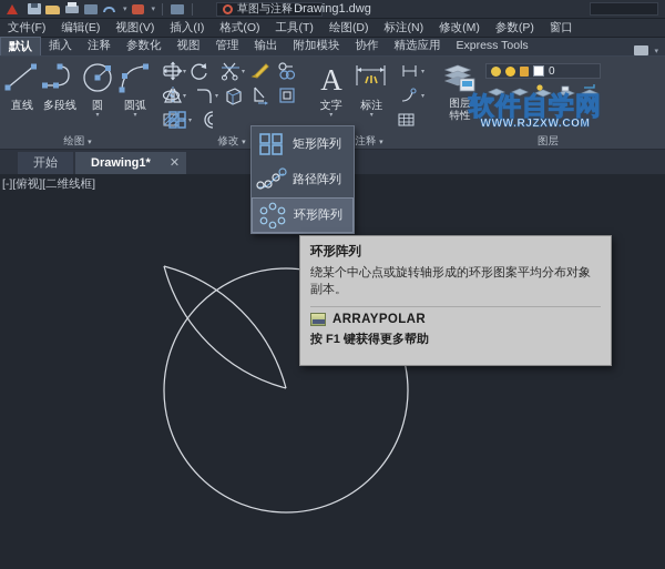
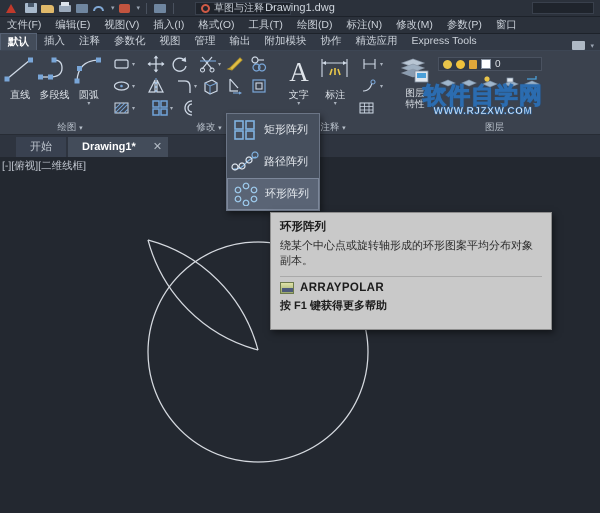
  草图与注释
  Drawing1.dwg
  文件(F)
  编辑(E)
  视图(V)
  插入(I)
  格式(O)
  工具(T)
  绘图(D)
  标注(N)
  修改(M)
  参数(P)
  窗口
  默认
  插入
  注释
  参数化
  视图
  管理
  输出
  附加模块
  协作
  精选应用
  Express Tools
  直线
  多段线
- 圆
  圆弧
  A
  文字
  标注
  图层
  特性
  0
  图层
  矩形阵列
  路径阵列
  环形阵列
  环形阵列
  绕某个中心点或旋转轴形成的环形图案平均分布对象副本。
  ARRAYPOLAR
  按 F1 键获得更多帮助
  开始
  Drawing1* ✕
  [-][俯视][二维线框]
  软件自学网
  WWW.RJZXW.COM
